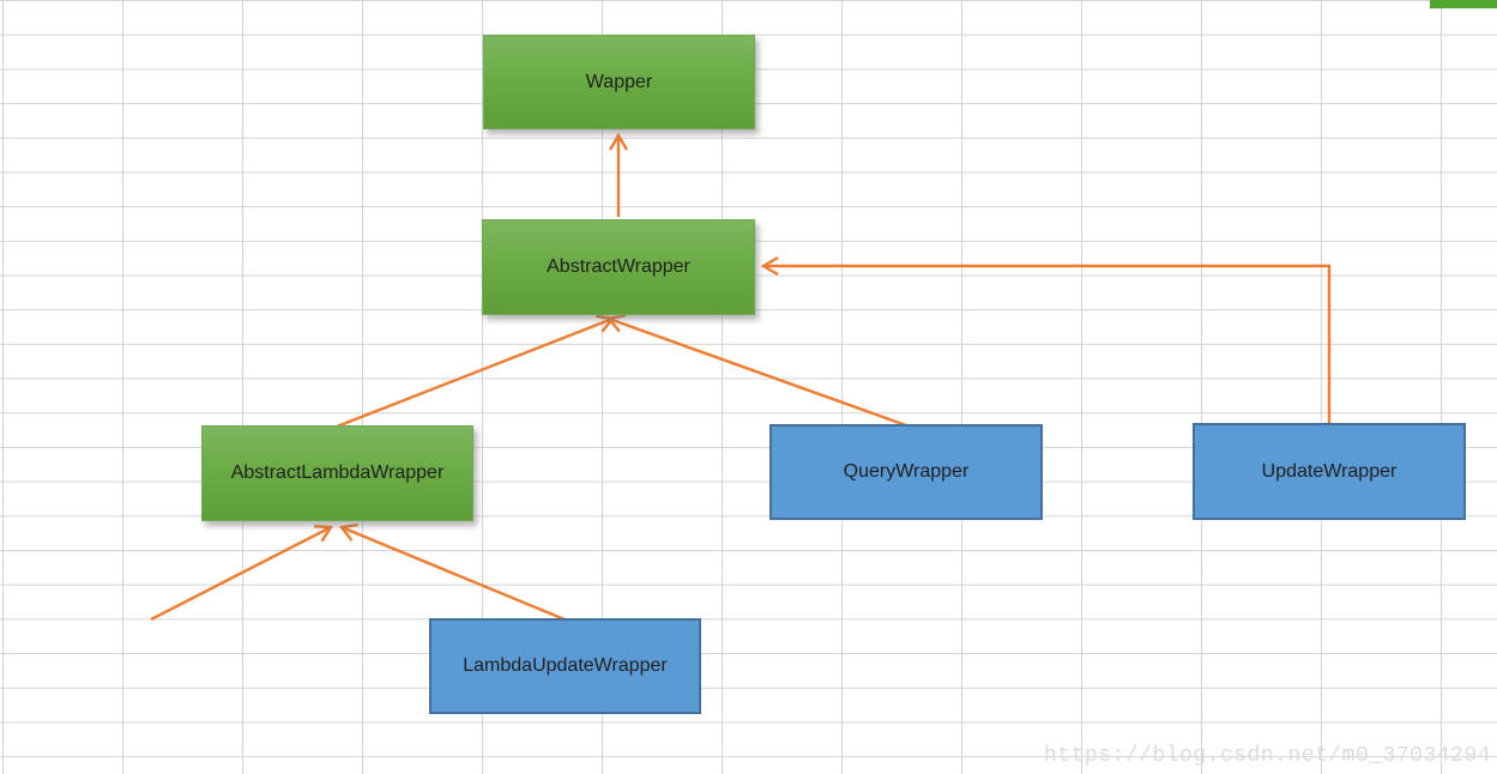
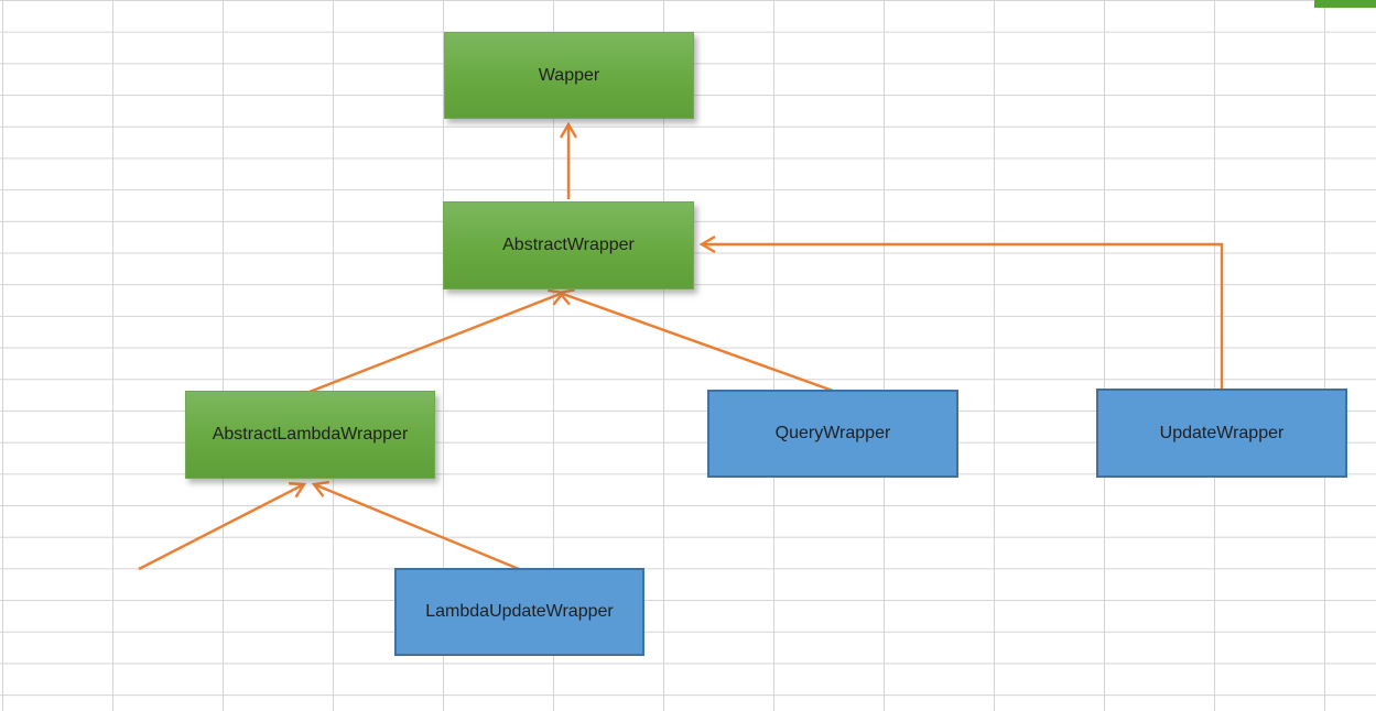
  Wapper
  AbstractWrapper
  AbstractLambdaWrapper
  QueryWrapper
  UpdateWrapper
  LambdaUpdateWrapper
- https://blog.csdn.net/m0_37034294
